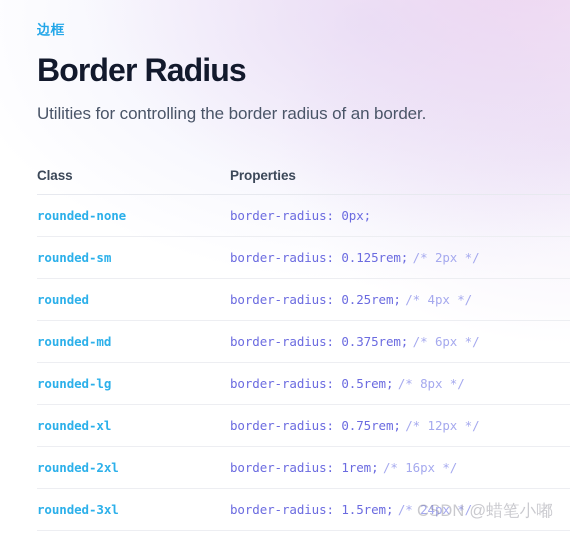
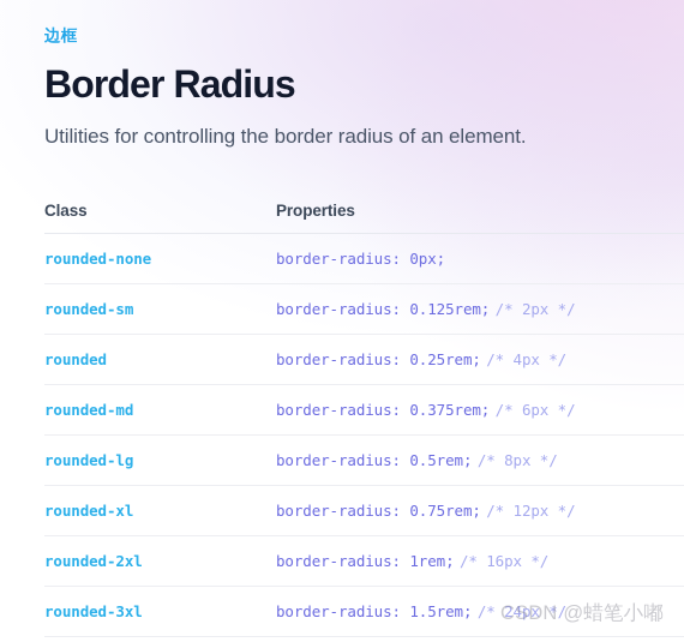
  边框
  Border Radius
- Utilities for controlling the border radius of an border.
+ Utilities for controlling the border radius of an element.
  Class	Properties
  rounded-none	border-radius: 0px;
  rounded-sm	border-radius: 0.125rem; /* 2px */
  rounded	border-radius: 0.25rem; /* 4px */
  rounded-md	border-radius: 0.375rem; /* 6px */
  rounded-lg	border-radius: 0.5rem; /* 8px */
  rounded-xl	border-radius: 0.75rem; /* 12px */
  rounded-2xl	border-radius: 1rem; /* 16px */
  rounded-3xl	border-radius: 1.5rem; /* 24px */
  CSDN @蜡笔小嘟
